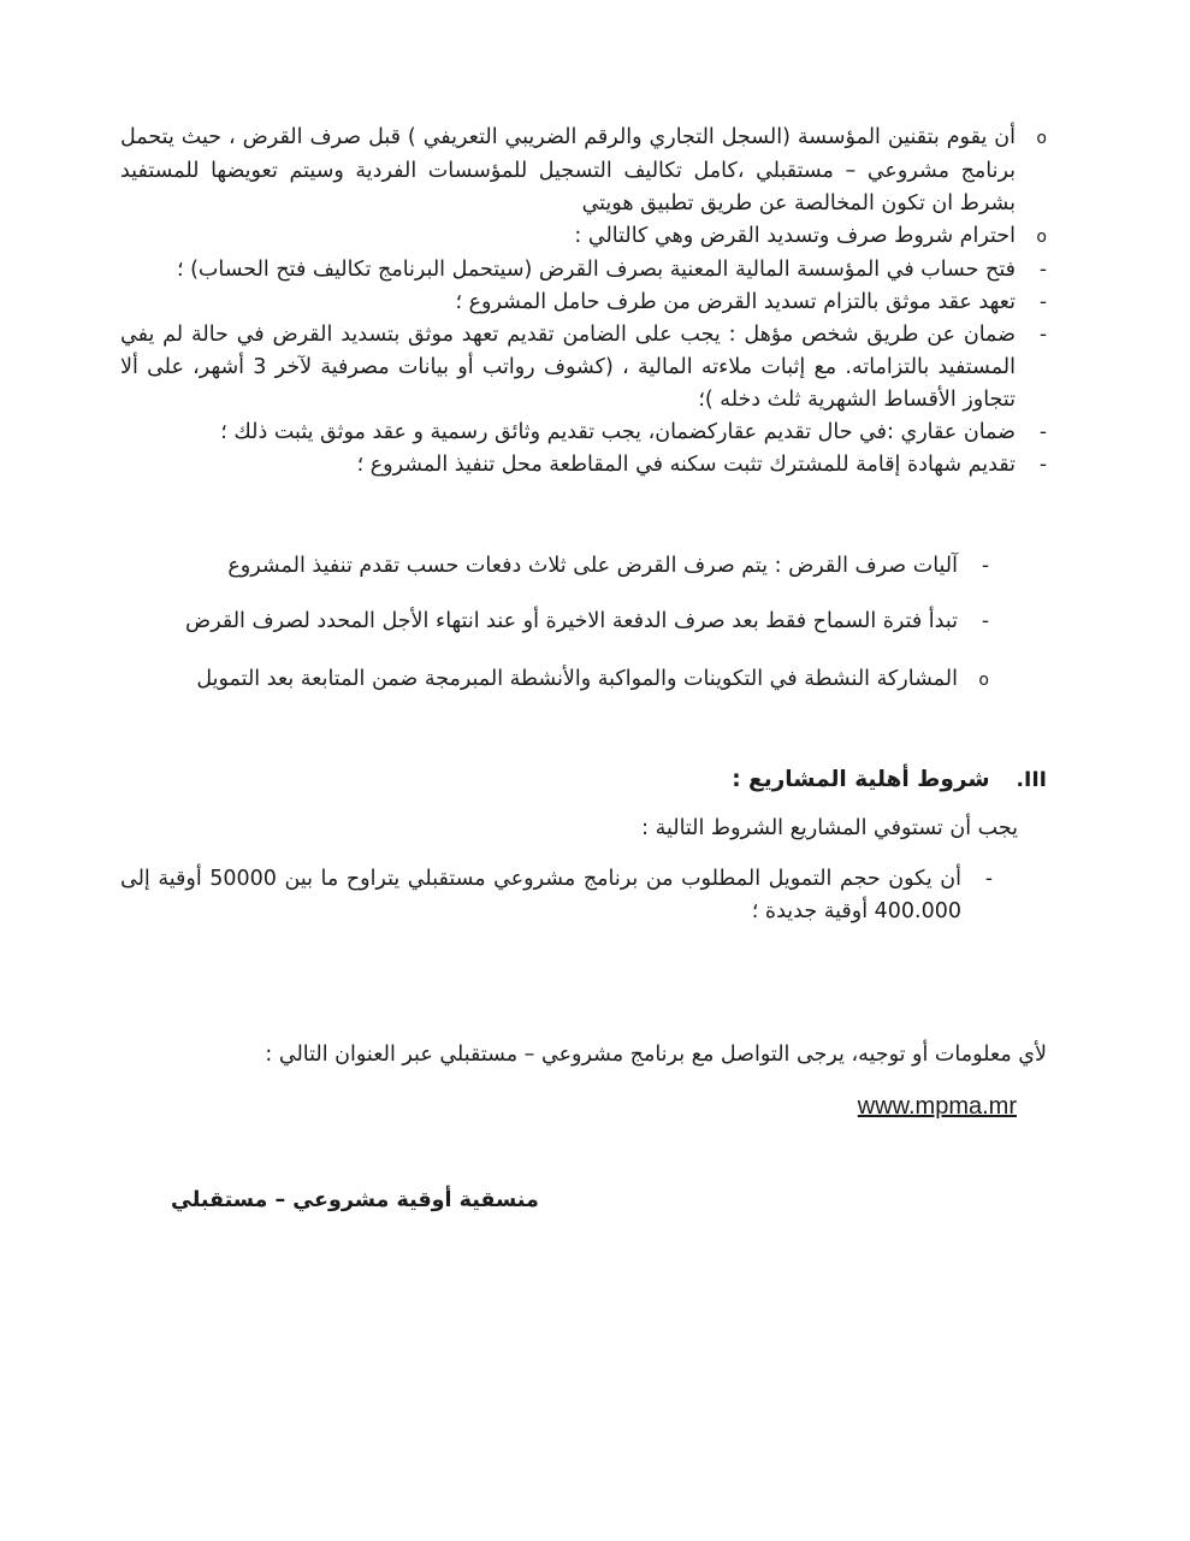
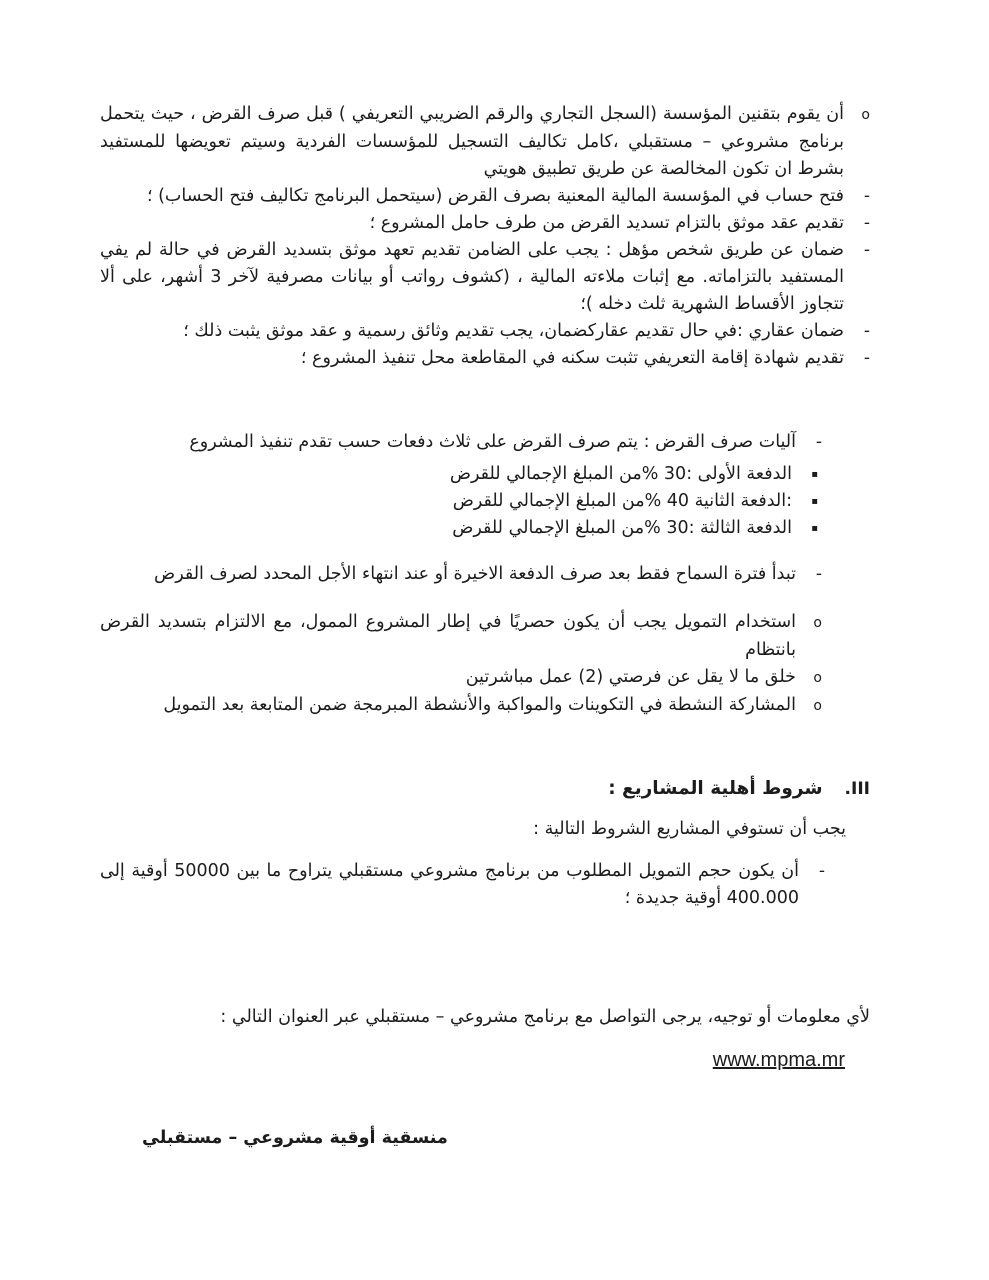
  oأن يقوم بتقنين المؤسسة (السجل التجاري والرقم الضريبي التعريفي ) قبل صرف القرض ، حيث يتحمل برنامج مشروعي – مستقبلي ،كامل تكاليف التسجيل للمؤسسات الفردية وسيتم تعويضها للمستفيد بشرط ان تكون المخالصة عن طريق تطبيق هويتي
- oاحترام شروط صرف وتسديد القرض وهي كالتالي :
  -فتح حساب في المؤسسة المالية المعنية بصرف القرض (سيتحمل البرنامج تكاليف فتح الحساب) ؛
- -تعهد عقد موثق بالتزام تسديد القرض من طرف حامل المشروع ؛
+ -تقديم عقد موثق بالتزام تسديد القرض من طرف حامل المشروع ؛
  -ضمان عن طريق شخص مؤهل : يجب على الضامن تقديم تعهد موثق بتسديد القرض في حالة لم يفي المستفيد بالتزاماته. مع إثبات ملاءته المالية ، (كشوف رواتب أو بيانات مصرفية لآخر 3 أشهر، على ألا تتجاوز الأقساط الشهرية ثلث دخله )؛
  -ضمان عقاري :في حال تقديم عقاركضمان، يجب تقديم وثائق رسمية و عقد موثق يثبت ذلك ؛
- -تقديم شهادة إقامة للمشترك تثبت سكنه في المقاطعة محل تنفيذ المشروع ؛
+ -تقديم شهادة إقامة التعريفي تثبت سكنه في المقاطعة محل تنفيذ المشروع ؛
  -آليات صرف القرض : يتم صرف القرض على ثلاث دفعات حسب تقدم تنفيذ المشروع
+ ▪الدفعة الأولى :30 %من المبلغ الإجمالي للقرض
+ ▪:الدفعة الثانية 40 %من المبلغ الإجمالي للقرض
+ ▪الدفعة الثالثة :30 %من المبلغ الإجمالي للقرض
  -تبدأ فترة السماح فقط بعد صرف الدفعة الاخيرة أو عند انتهاء الأجل المحدد لصرف القرض
+ oاستخدام التمويل يجب أن يكون حصريًا في إطار المشروع الممول، مع الالتزام بتسديد القرض بانتظام
+ oخلق ما لا يقل عن فرصتي (2) عمل مباشرتين
  oالمشاركة النشطة في التكوينات والمواكبة والأنشطة المبرمجة ضمن المتابعة بعد التمويل
  III.
  شروط أهلية المشاريع :
  يجب أن تستوفي المشاريع الشروط التالية :
  -أن يكون حجم التمويل المطلوب من برنامج مشروعي مستقبلي يتراوح ما بين 50000 أوقية إلى 400.000 أوقية جديدة ؛
  لأي معلومات أو توجيه، يرجى التواصل مع برنامج مشروعي – مستقبلي عبر العنوان التالي :
  www.mpma.mr
  منسقية أوقية مشروعي – مستقبلي
